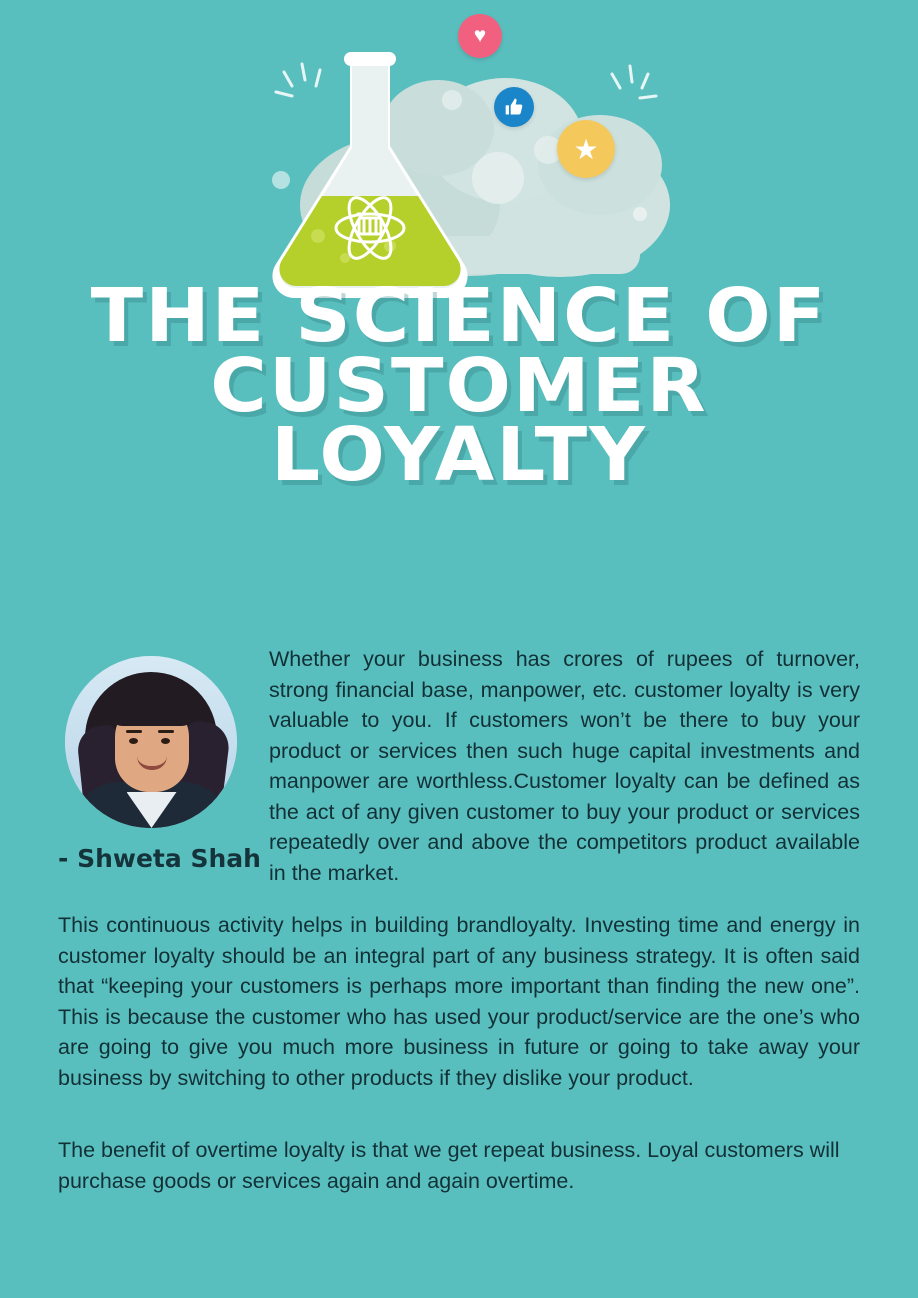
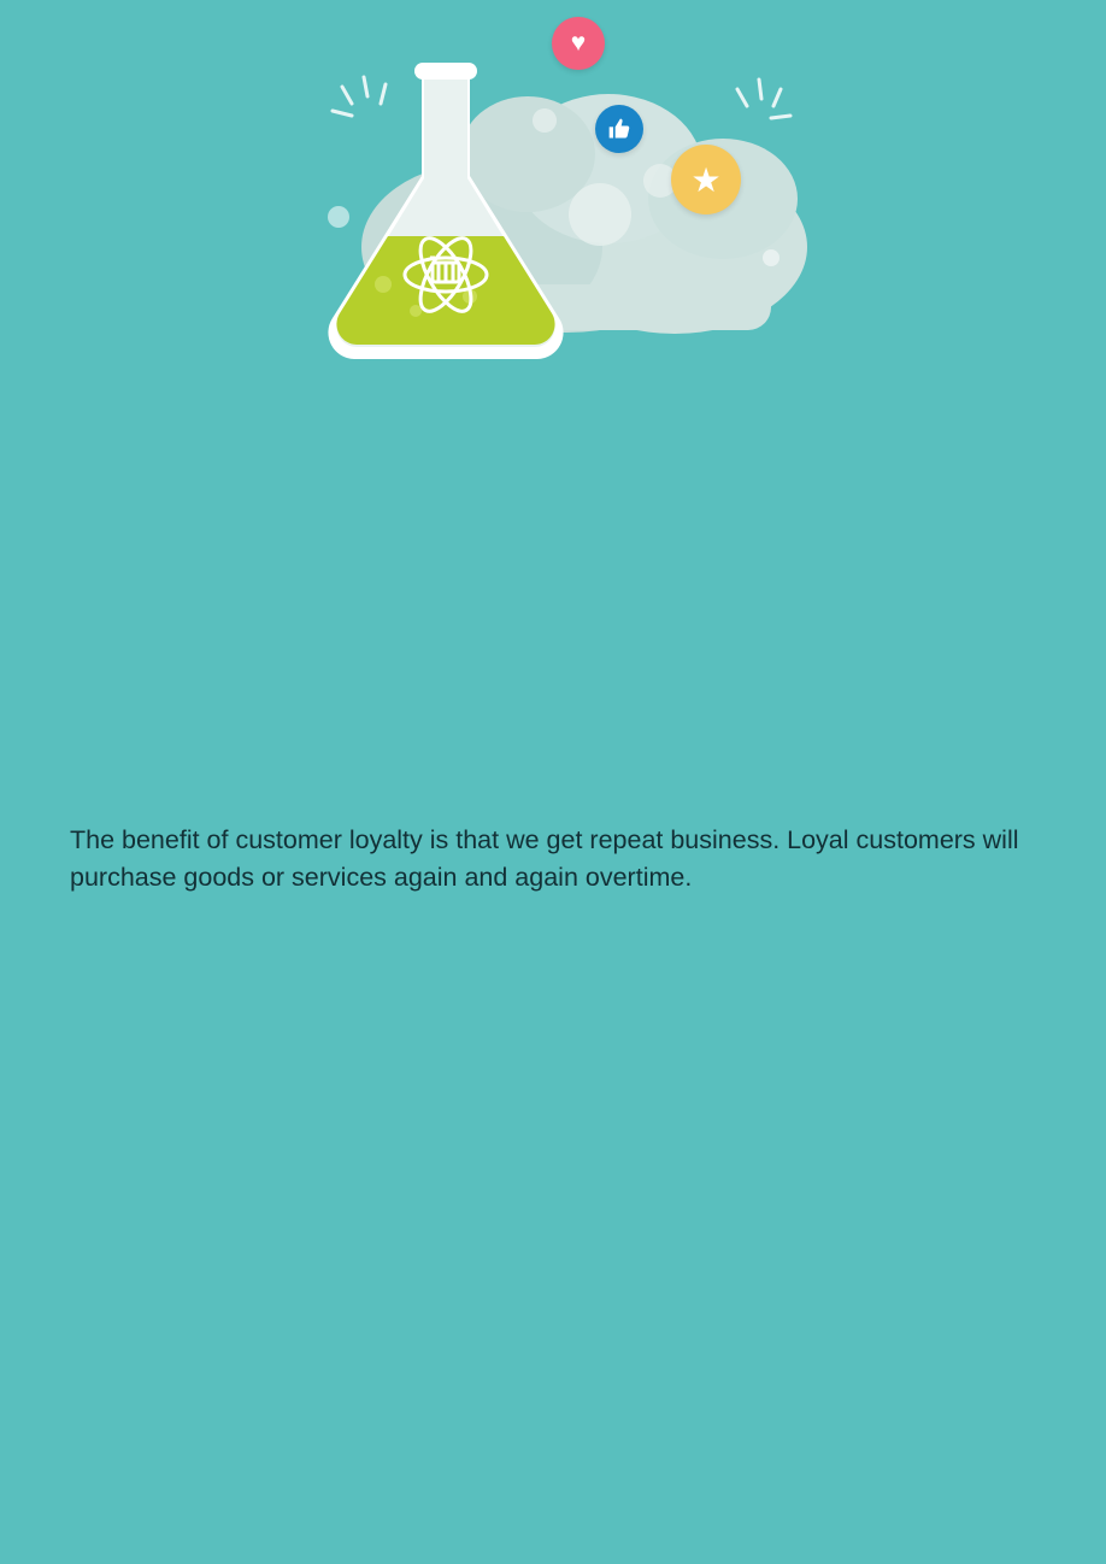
  ♥
  ★
- THE SCIENCE OF
- CUSTOMER
- LOYALTY
- - Shweta Shah
- Whether your business has crores of rupees of turnover, strong financial base, manpower, etc. customer loyalty is very valuable to you. If customers won’t be there to buy your product or services then such huge capital investments and manpower are worthless.Customer loyalty can be defined as the act of any given customer to buy your product or services repeatedly over and above the competitors product available in the market.
- This continuous activity helps in building brandloyalty. Investing time and energy in customer loyalty should be an integral part of any business strategy. It is often said that “keeping your customers is perhaps more important than finding the new one”. This is because the customer who has used your product/service are the one’s who are going to give you much more business in future or going to take away your business by switching to other products if they dislike your product.
- The benefit of overtime loyalty is that we get repeat business. Loyal customers will purchase goods or services again and again overtime.
+ The benefit of customer loyalty is that we get repeat business. Loyal customers will purchase goods or services again and again overtime.
